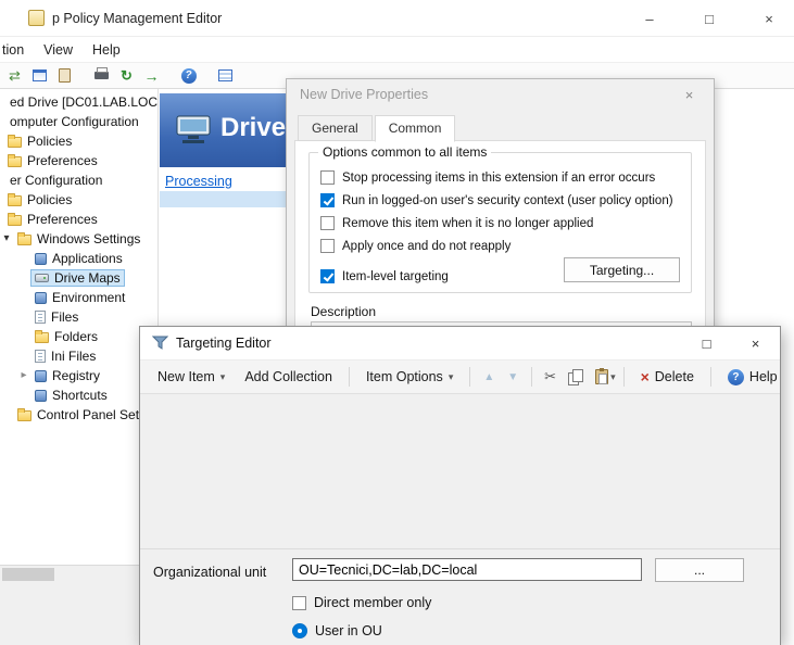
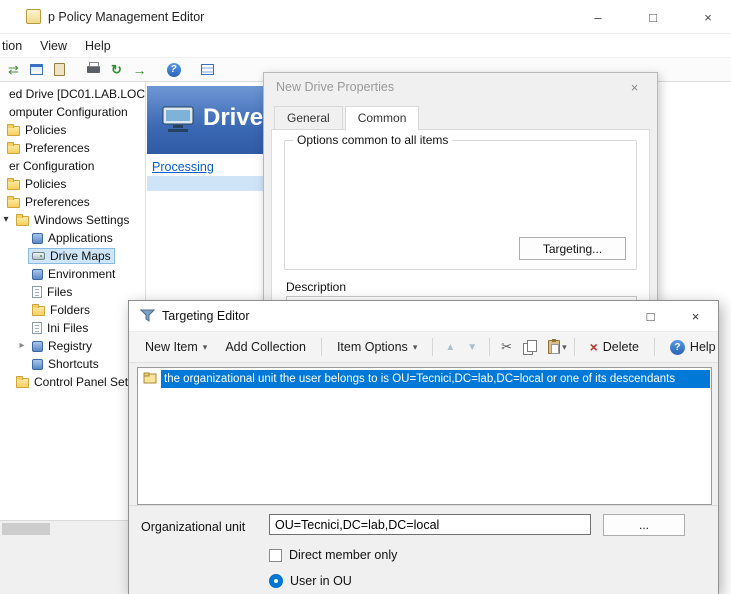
  p Policy Management Editor
  –
  □
  ×
  tion
  View
  Help
  ⇄
  ↻
  →
  ?
  ed Drive [DC01.LAB.LOC
  omputer Configuration
  Policies
  Preferences
  er Configuration
  Policies
  Preferences
  ▾
  Windows Settings
  Applications
  Drive Maps
  Environment
  Files
  Folders
  Ini Files
  ▸
  Registry
  Shortcuts
  Control Panel Set
  Drive
  Processing
  New Drive Properties
  ×
  General
  Common
  Options common to all items
- Stop processing items in this extension if an error occurs
- Run in logged-on user's security context (user policy option)
- Remove this item when it is no longer applied
- Apply once and do not reapply
- Item-level targeting
  Targeting...
  Description
  Targeting Editor
  □
  ×
  New Item
  ▾
  Add Collection
  Item Options
  ▾
  ▲
  ▼
  ✂
  ▾
  ×
  Delete
  ?
  Help
+ the organizational unit the user belongs to is OU=Tecnici,DC=lab,DC=local or one of its descendants
  Organizational unit
  OU=Tecnici,DC=lab,DC=local
  ...
  Direct member only
  User in OU
